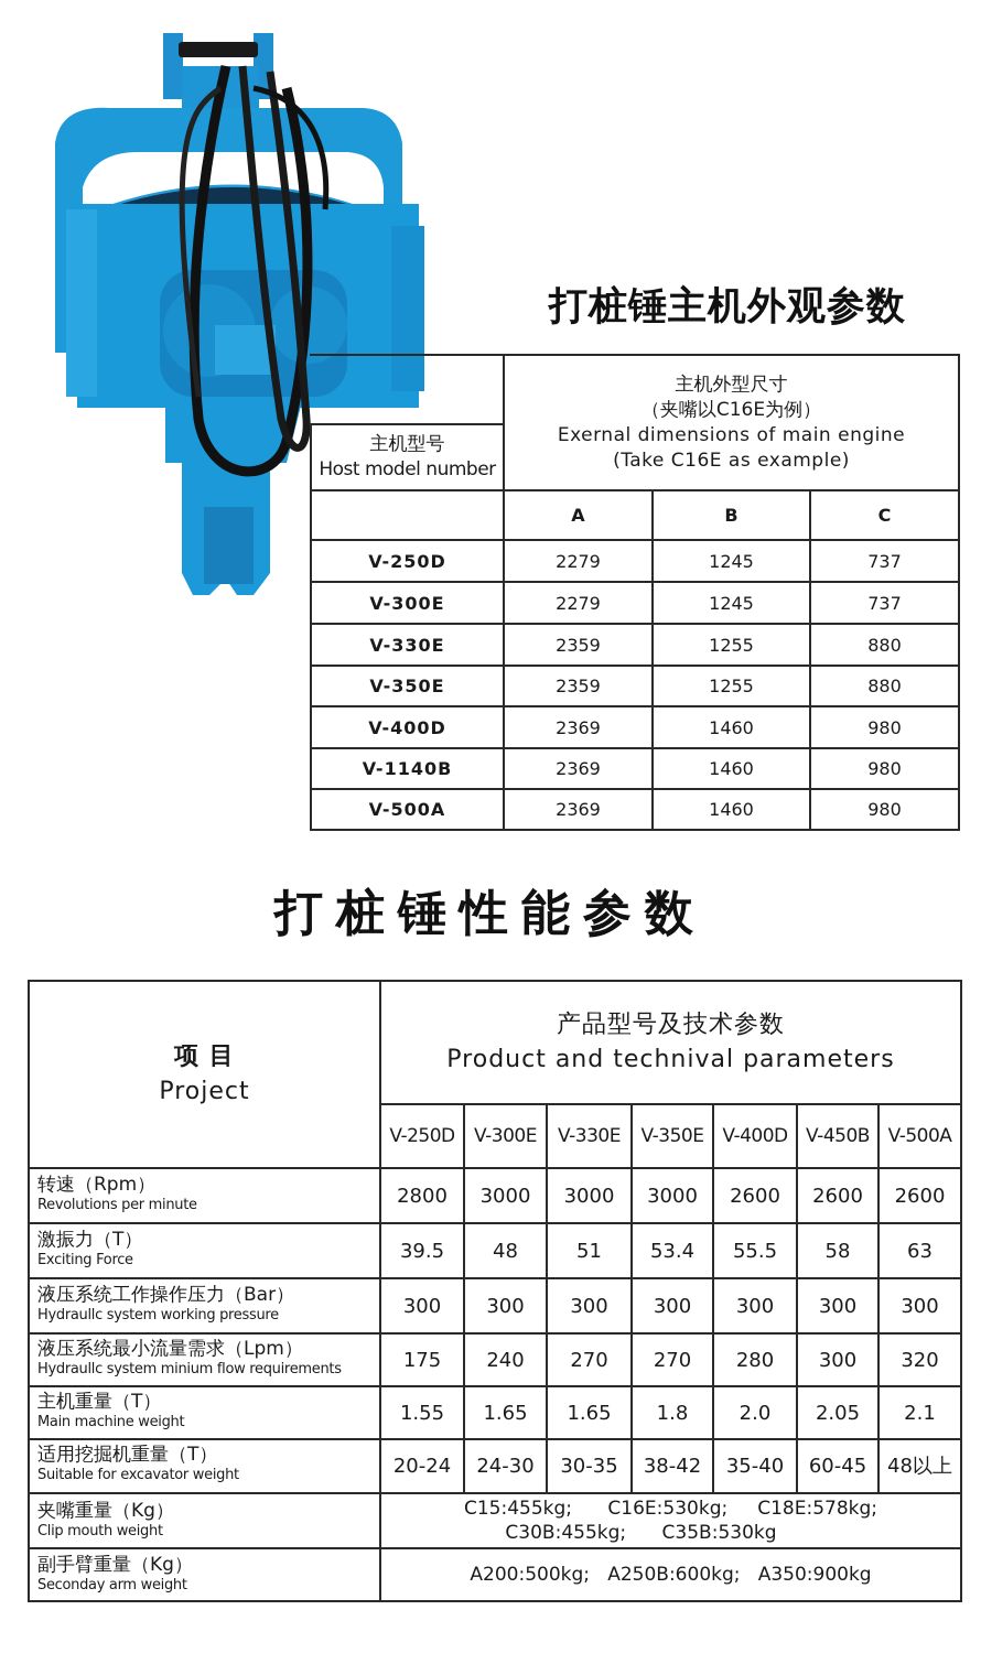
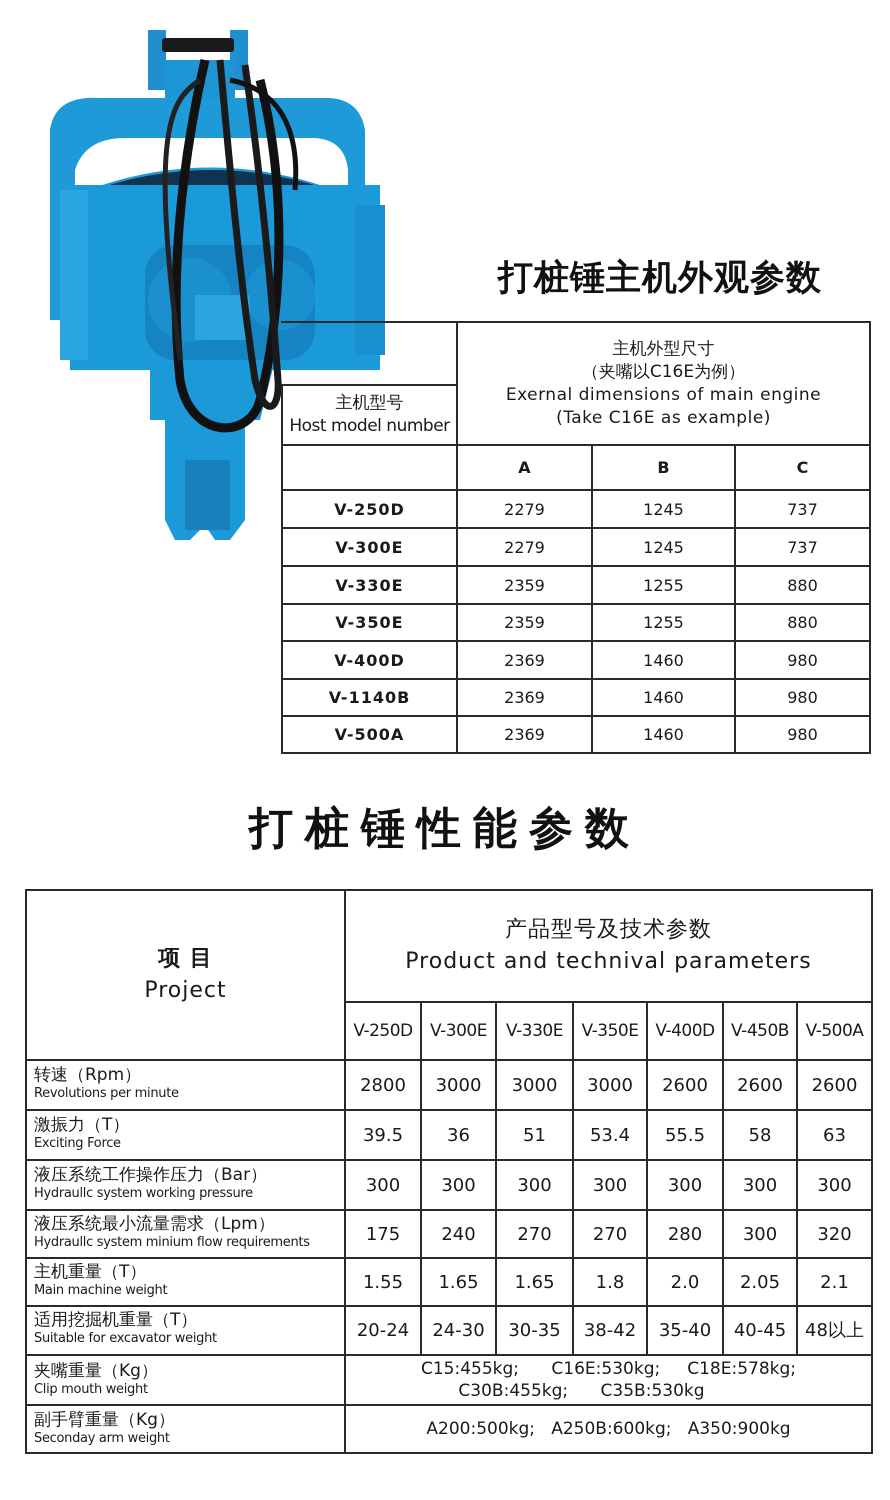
  打桩锤主机外观参数
  主机型号
  Host model number
  主机外型尺寸
  （夹嘴以C16E为例）
  Exernal dimensions of main engine
  (Take C16E as example)
  A
  B
  C
  V-250D
  2279
  1245
  737
  V-300E
  2279
  1245
  737
  V-330E
  2359
  1255
  880
  V-350E
  2359
  1255
  880
  V-400D
  2369
  1460
  980
  V-1140B
  2369
  1460
  980
  V-500A
  2369
  1460
  980
  打桩锤性能参数
  项 目
  Project
  产品型号及技术参数
  Product and technival parameters
  V-250D
  V-300E
  V-330E
  V-350E
  V-400D
  V-450B
  V-500A
  转速（Rpm）
  Revolutions per minute
  2800
  3000
  3000
  3000
  2600
  2600
  2600
  激振力（T）
  Exciting Force
  39.5
- 48
+ 36
  51
  53.4
  55.5
  58
  63
  液压系统工作操作压力（Bar）
  Hydraullc system working pressure
  300
  300
  300
  300
  300
  300
  300
  液压系统最小流量需求（Lpm）
  Hydraullc system minium flow requirements
  175
  240
  270
  270
  280
  300
  320
  主机重量（T）
  Main machine weight
  1.55
  1.65
  1.65
  1.8
  2.0
  2.05
  2.1
  适用挖掘机重量（T）
  Suitable for excavator weight
  20-24
  24-30
  30-35
  38-42
  35-40
- 60-45
+ 40-45
  48以上
  夹嘴重量（Kg）
  Clip mouth weight
  C15:455kg; C16E:530kg; C18E:578kg;
  C30B:455kg; C35B:530kg
  副手臂重量（Kg）
  Seconday arm weight
  A200:500kg; A250B:600kg; A350:900kg
